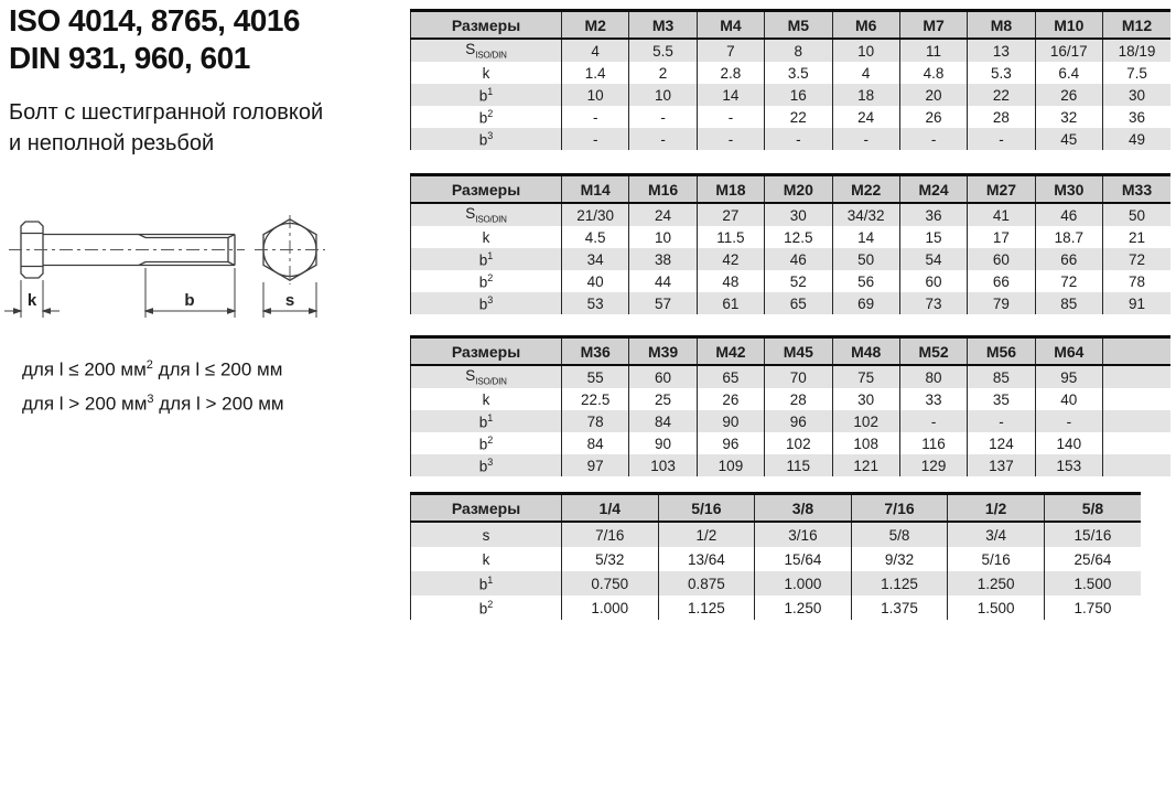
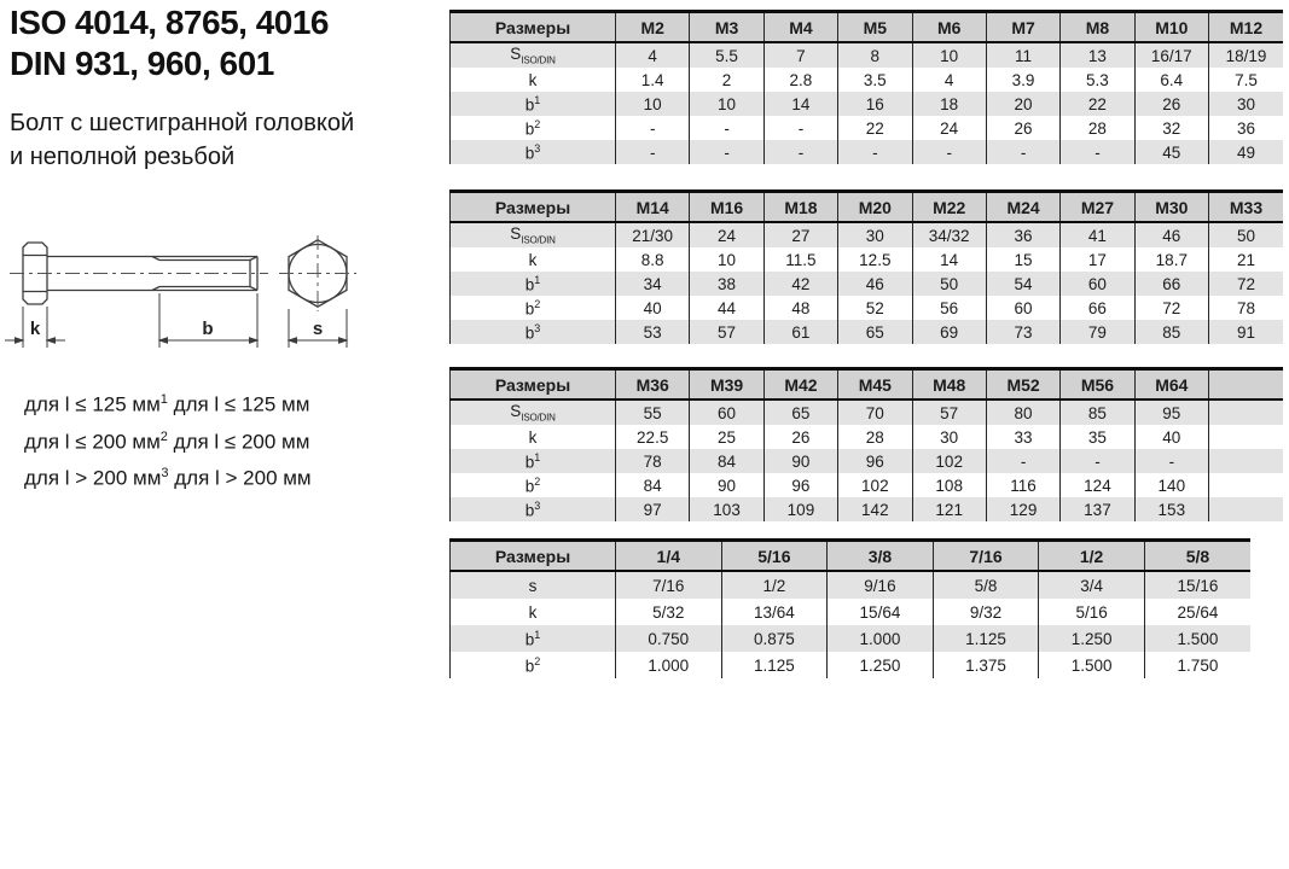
  ISO 4014, 8765, 4016
  DIN 931, 960, 601
  Болт с шестигранной головкой
  и неполной резьбой
  k
  b
  s
+ для l ≤ 125 мм1 для l ≤ 125 мм
  для l ≤ 200 мм2 для l ≤ 200 мм
  для l > 200 мм3 для l > 200 мм
  Размеры	M2	M3	M4	M5	M6	M7	M8	M10	M12
  SISO/DIN	4	5.5	7	8	10	11	13	16/17	18/19
- k	1.4	2	2.8	3.5	4	4.8	5.3	6.4	7.5
+ k	1.4	2	2.8	3.5	4	3.9	5.3	6.4	7.5
  b1	10	10	14	16	18	20	22	26	30
  b2	-	-	-	22	24	26	28	32	36
  b3	-	-	-	-	-	-	-	45	49
  Размеры	M14	M16	M18	M20	M22	M24	M27	M30	M33
  SISO/DIN	21/30	24	27	30	34/32	36	41	46	50
- k	4.5	10	11.5	12.5	14	15	17	18.7	21
+ k	8.8	10	11.5	12.5	14	15	17	18.7	21
  b1	34	38	42	46	50	54	60	66	72
  b2	40	44	48	52	56	60	66	72	78
  b3	53	57	61	65	69	73	79	85	91
  Размеры	M36	M39	M42	M45	M48	M52	M56	M64
- SISO/DIN	55	60	65	70	75	80	85	95
+ SISO/DIN	55	60	65	70	57	80	85	95
  k	22.5	25	26	28	30	33	35	40
  b1	78	84	90	96	102	-	-	-
  b2	84	90	96	102	108	116	124	140
- b3	97	103	109	115	121	129	137	153
+ b3	97	103	109	142	121	129	137	153
  Размеры	1/4	5/16	3/8	7/16	1/2	5/8
- s	7/16	1/2	3/16	5/8	3/4	15/16
+ s	7/16	1/2	9/16	5/8	3/4	15/16
  k	5/32	13/64	15/64	9/32	5/16	25/64
  b1	0.750	0.875	1.000	1.125	1.250	1.500
  b2	1.000	1.125	1.250	1.375	1.500	1.750
